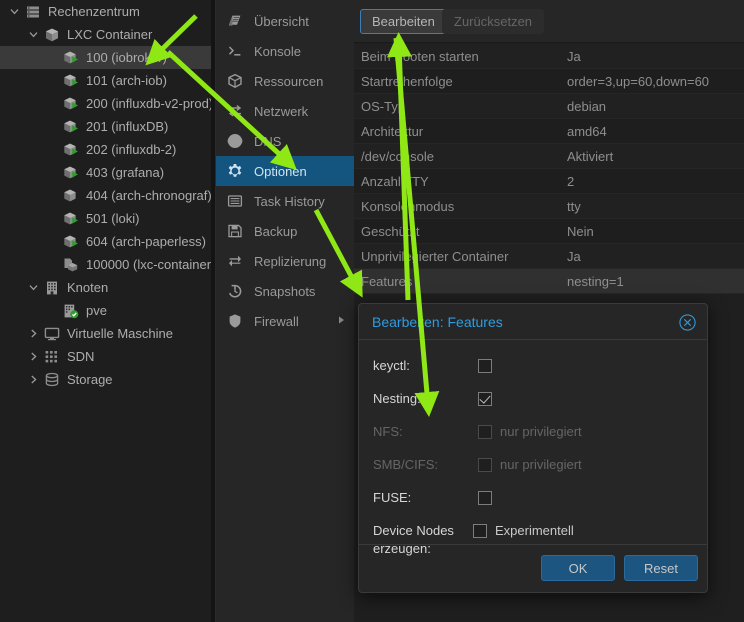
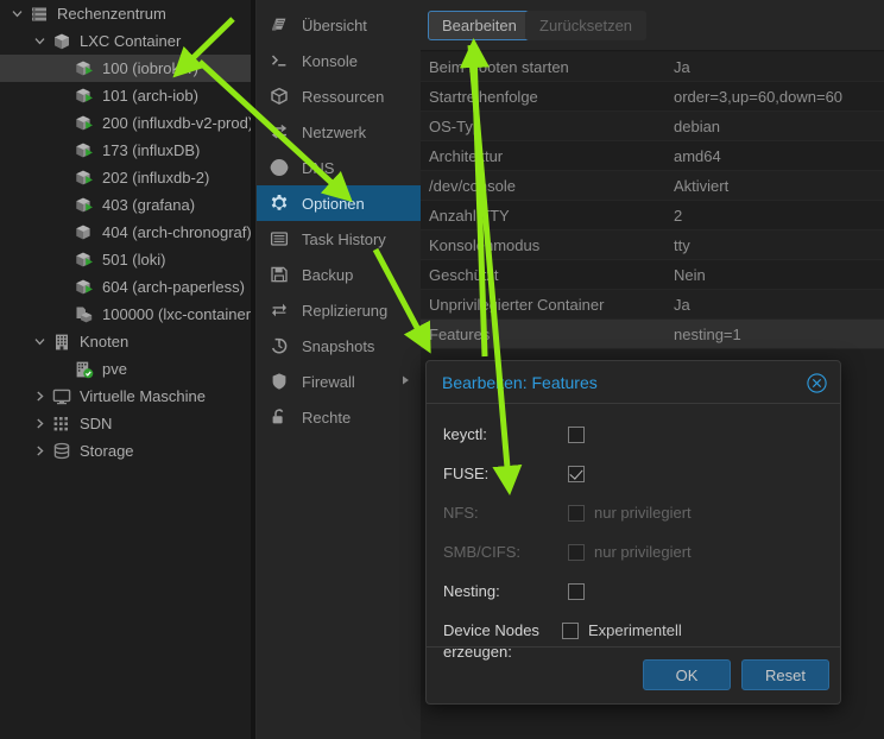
  Rechenzentrum
  LXC Container
  100 (iobrokr)
  101 (arch-iob)
  200 (influxdb-v2-prod
- 201 (influxDB)
+ 173 (influxDB)
  202 (influxdb-2)
  403 (grafana)
  404 (arch-chronograf)
  501 (loki)
  604 (arch-paperless)
  100000 (lxc-container
  Knoten
  pve
  Virtuelle Maschine
  SDN
  Storage
  Übersicht
  Konsole
  Ressourcen
  Netzwerk
  Optionen
  Task History
  Backup
  Replizierung
  Snapshots
  Firewall
+ Rechte
  Bearbeiten
  Zurücksetzen
  Beimooten starten
  Ja
  Startrehenfolge
  order=3,up=60,down=60
  OS-Ty
  debian
  Architetur
  amd64
  /dev/cosole
  Aktiviert
  AnzahlTY
  2
  Konsolmodus
  tty
  Geschüt
  Nein
  Unprivilierter Container
  Ja
  Feature
  nesting=1
  Bearbeen: Features
  keyctl:
- Nesting:
+ FUSE:
  NFS:
  nur privilegiert
  SMB/CIFS:
  nur privilegiert
- FUSE:
+ Nesting:
  Device Nodes erzeugen:
  Experimentell
  OK
  Reset
